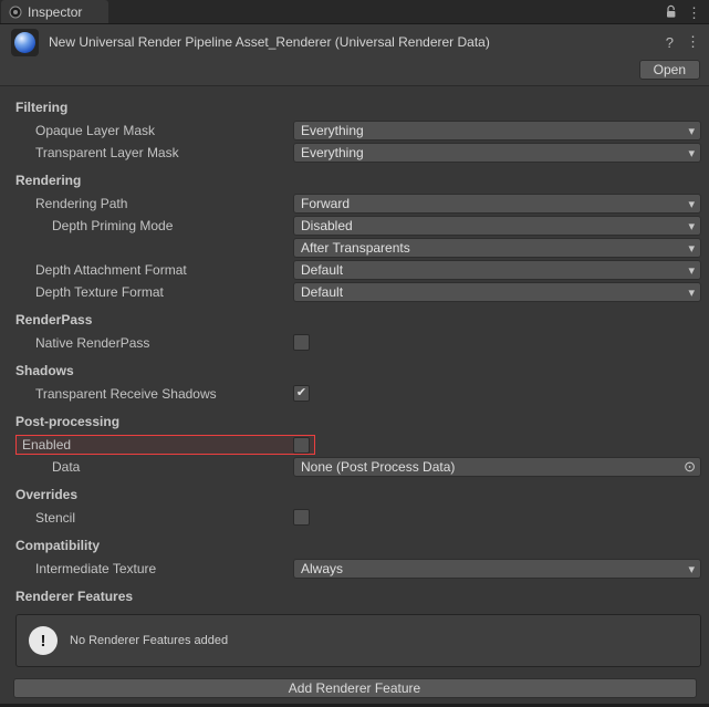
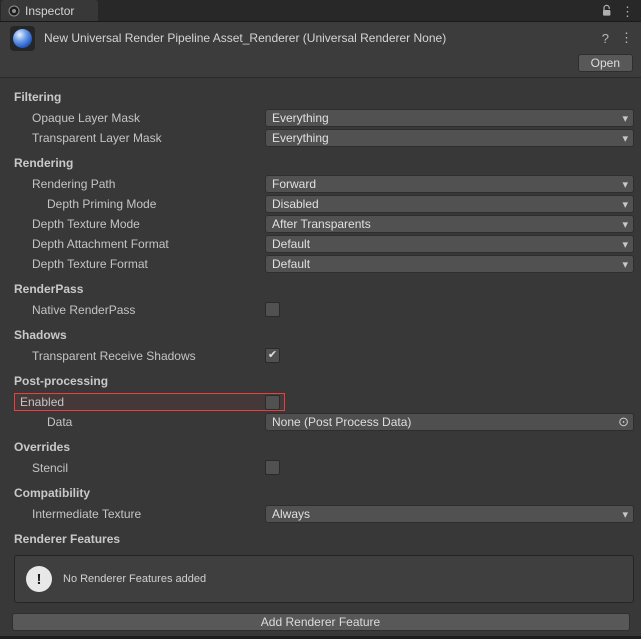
  Inspector
  ⋮
- New Universal Render Pipeline Asset_Renderer (Universal Renderer Data)
+ New Universal Render Pipeline Asset_Renderer (Universal Renderer None)
  ?
  ⋮
  Open
  Filtering
  Opaque Layer Mask
  Everything
  ▾
  Transparent Layer Mask
  Everything
  ▾
  Rendering
  Rendering Path
  Forward
  ▾
  Depth Priming Mode
  Disabled
  ▾
+ Depth Texture Mode
  After Transparents
  ▾
  Depth Attachment Format
  Default
  ▾
  Depth Texture Format
  Default
  ▾
  RenderPass
  Native RenderPass
  Shadows
  Transparent Receive Shadows
  ✔
  Post-processing
  Enabled
  Data
  None (Post Process Data)
  ⊙
  Overrides
  Stencil
  Compatibility
  Intermediate Texture
  Always
  ▾
  Renderer Features
  !
  No Renderer Features added
  Add Renderer Feature
